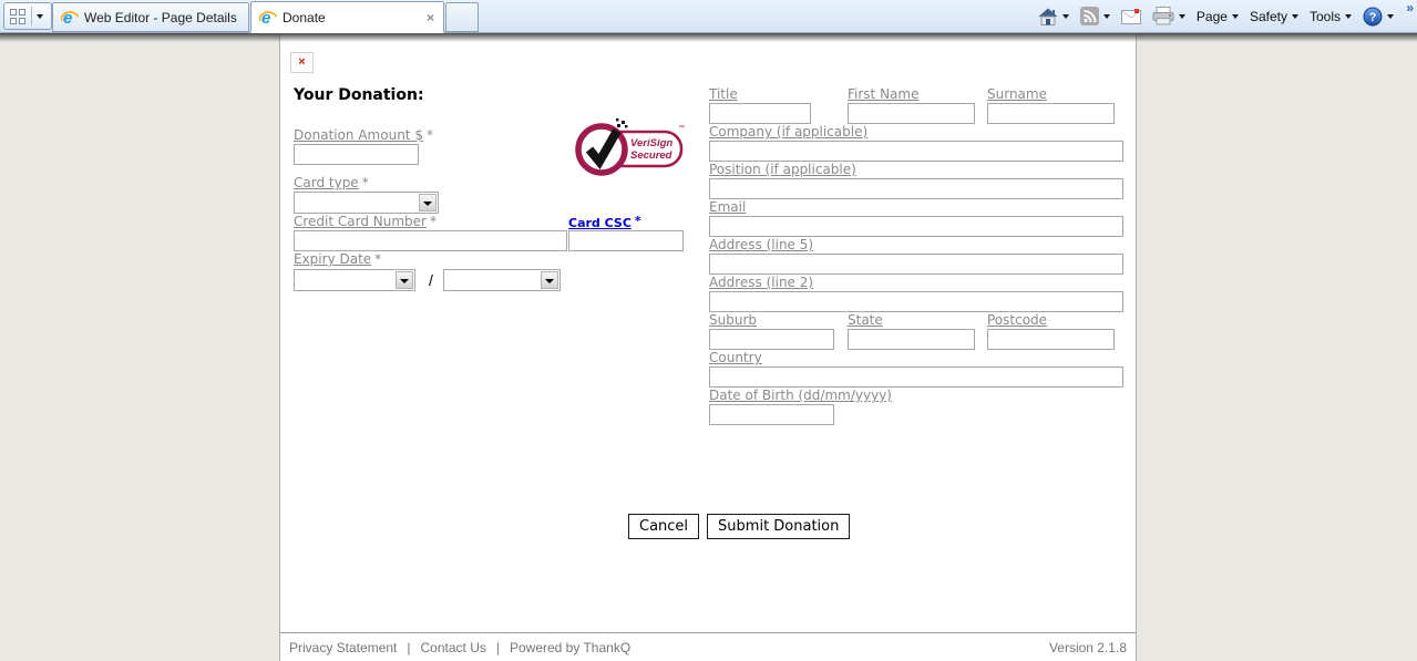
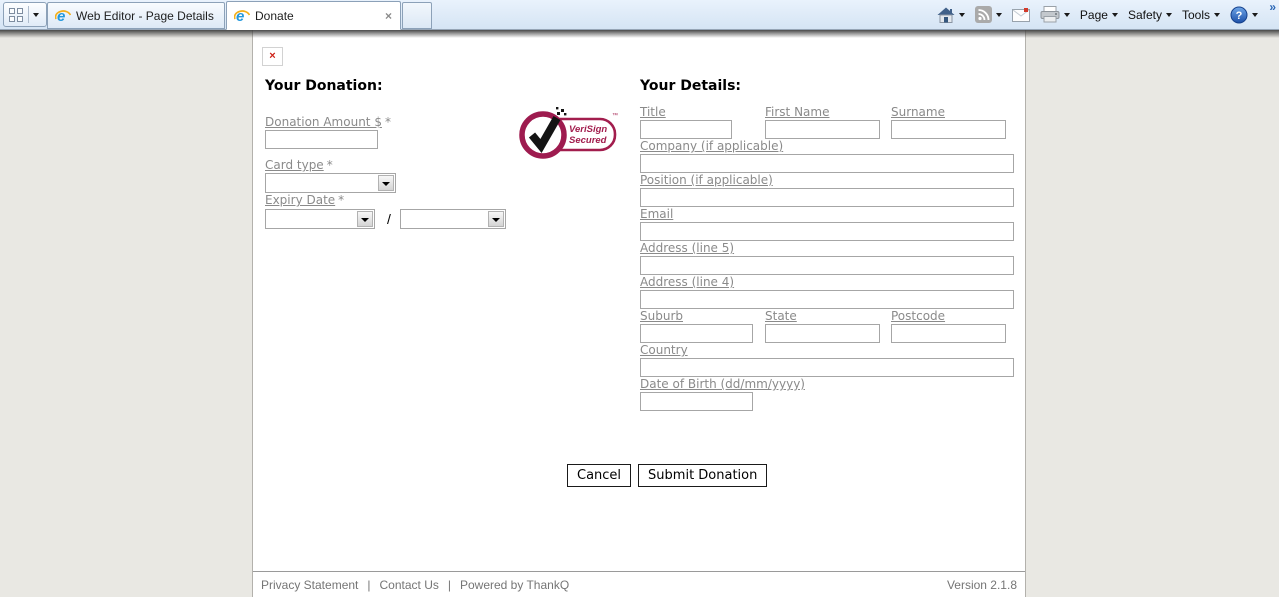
  e
  Web Editor - Page Details
  e
  Donate
  ×
  Page
  Safety
  Tools
  ?
  »
  ×
  Your Donation:
  Donation Amount $ *
  Card type *
- Credit Card Number *
- Card CSC *
  Expiry Date *
  /
  VeriSign
  Secured
+ Your Details:
  Title
  First Name
  Surname
  Company (if applicable)
  Position (if applicable)
  Email
  Address (line 5)
- Address (line 2)
+ Address (line 4)
  Suburb
  State
  Postcode
  Country
  Date of Birth (dd/mm/yyyy)
  Cancel
  Submit Donation
  Privacy Statement
  |
  Contact Us
  |
  Powered by ThankQ
  Version 2.1.8
